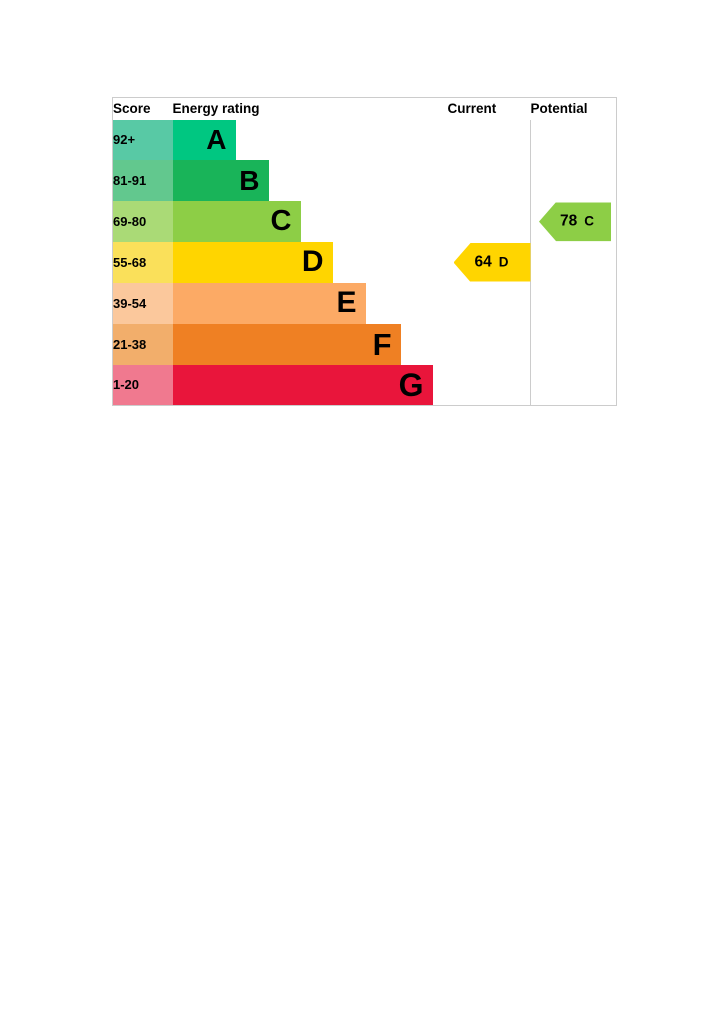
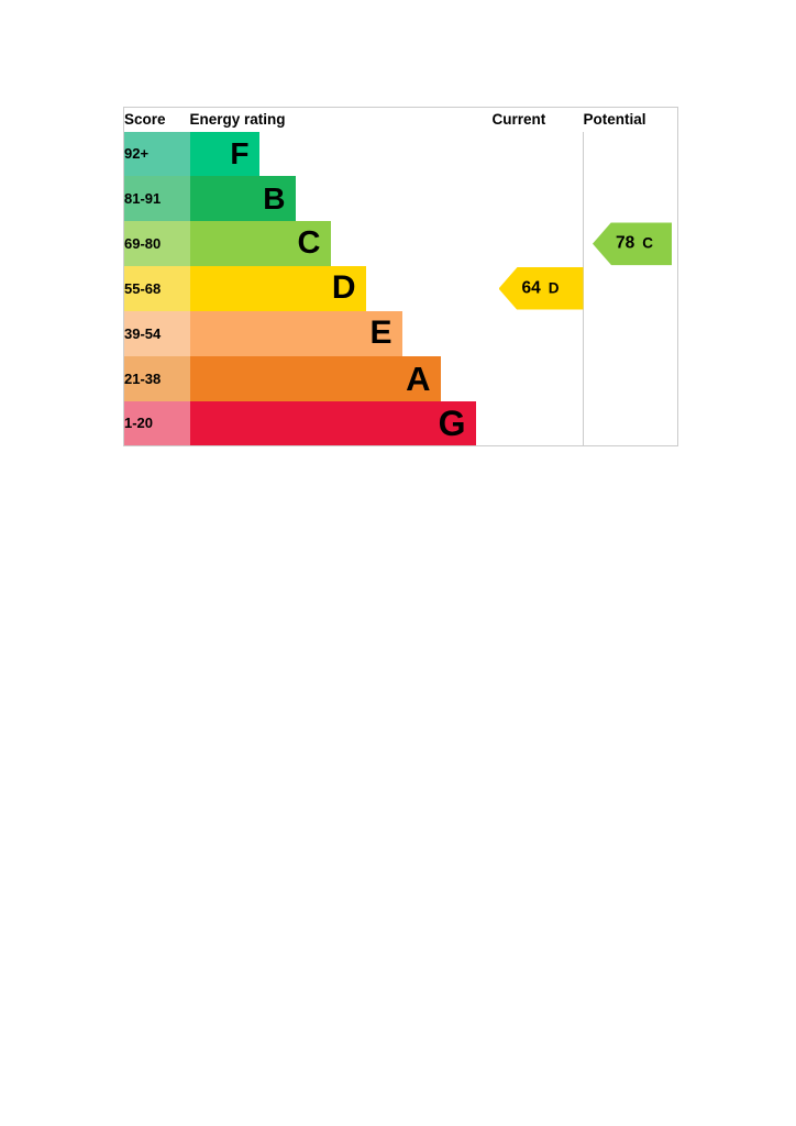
  Score	Energy rating	Current	Potential
- 92+	A	64 D	78 C
+ 92+	F	64 D	78 C
  81-91	B
  69-80	C
  55-68	D
  39-54	E
- 21-38	F
+ 21-38	A
  1-20	G
